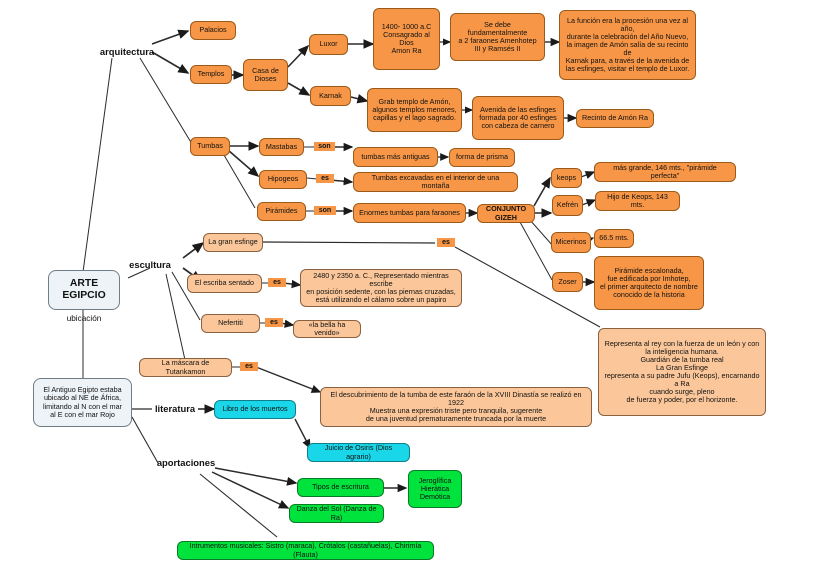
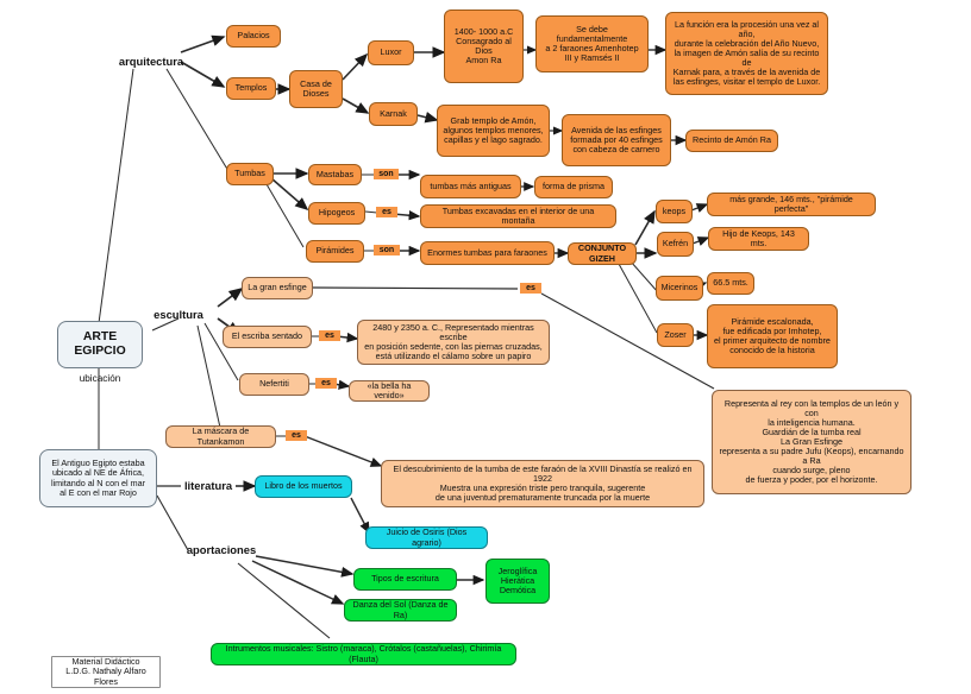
  ARTE
  EGIPCIO
  arquitectura
  escultura
  ubicación
  literatura
  aportaciones
  Palacios
  Templos
  Casa de
  Dioses
  Luxor
  Karnak
  1400- 1000 a.C
  Consagrado al
  Dios
  Amon Ra
  Se debe fundamentalmente
  a 2 faraones Amenhotep
  III y Ramsés II
  La función era la procesión una vez al año,
  durante la celebración del Año Nuevo,
  la imagen de Amón salía de su recinto de
  Karnak para, a través de la avenida de
  las esfinges, visitar el templo de Luxor.
  Grab templo de Amón,
  algunos templos menores,
  capillas y el lago sagrado.
  Avenida de las esfinges
  formada por 40 esfinges
  con cabeza de carnero
  Recinto de Amón Ra
  Tumbas
  Mastabas
  Hipogeos
  Pirámides
  tumbas más antiguas
  forma de prisma
  Tumbas excavadas en el interior de una montaña
  Enormes tumbas para faraones
  CONJUNTO GIZEH
  keops
  Kefrén
  Micerinos
  Zoser
  más grande, 146 mts., "pirámide perfecta"
  Hijo de Keops, 143 mts.
  66.5 mts.
  Pirámide escalonada,
  fue edificada por Imhotep,
  el primer arquitecto de nombre
  conocido de la historia
  La gran esfinge
  El escriba sentado
  2480 y 2350 a. C., Representado mientras escribe
  en posición sedente, con las piernas cruzadas,
  está utilizando el cálamo sobre un papiro
  Nefertiti
  «la bella ha venido»
  La máscara de Tutankamon
  El descubrimiento de la tumba de este faraón de la XVIII Dinastía se realizó en 1922
  Muestra una expresión triste pero tranquila, sugerente
  de una juventud prematuramente truncada por la muerte
- Representa al rey con la fuerza de un león y con
+ Representa al rey con la templos de un león y con
  la inteligencia humana.
  Guardián de la tumba real
  La Gran Esfinge
  representa a su padre Jufu (Keops), encarnando a Ra
  cuando surge, pleno
  de fuerza y poder, por el horizonte.
  El Antiguo Egipto estaba
  ubicado al NE de África,
  limitando al N con el mar
  al E con el mar Rojo
  Libro de los muertos
  Juicio de Osiris (Dios agrario)
  Tipos de escritura
  Jeroglífica
  Hierática
  Demótica
  Danza del Sol (Danza de Ra)
  Intrumentos musicales: Sistro (maraca), Crótalos (castañuelas), Chirimía (Flauta)
+ Material Didáctico
+ L.D.G. Nathaly Alfaro Flores
